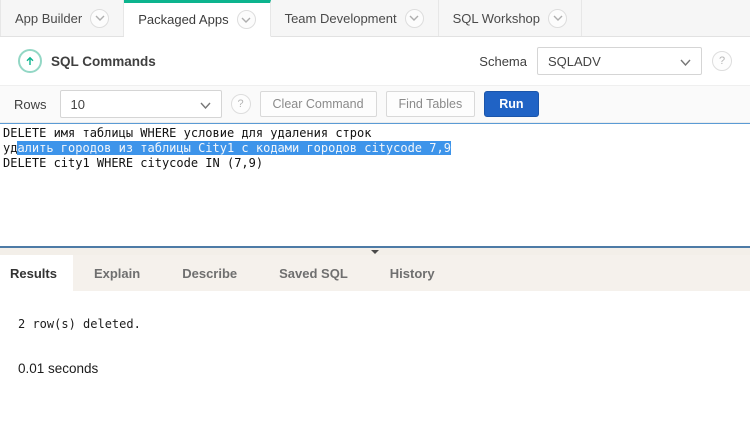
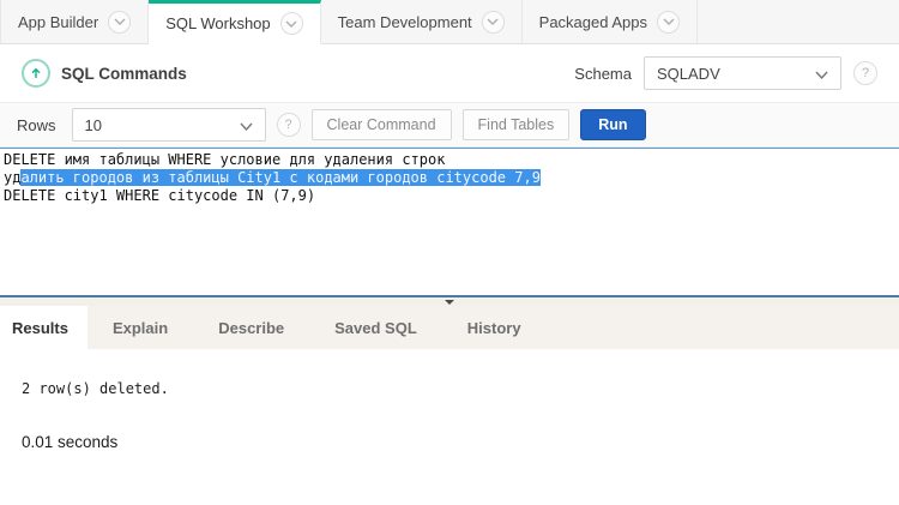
  App Builder
- Packaged Apps
+ SQL Workshop
  Team Development
- SQL Workshop
+ Packaged Apps
  SQL Commands
  Schema
  SQLADV
  ?
  Rows
  10
  ?
  Clear Command
  Find Tables
  Run
  DELETE имя таблицы WHERE условие для удаления строк
  удалить городов из таблицы City1 с кодами городов citycode 7,9
  DELETE city1 WHERE citycode IN (7,9)
  Results
  Explain
  Describe
  Saved SQL
  History
  2 row(s) deleted.
  0.01 seconds
